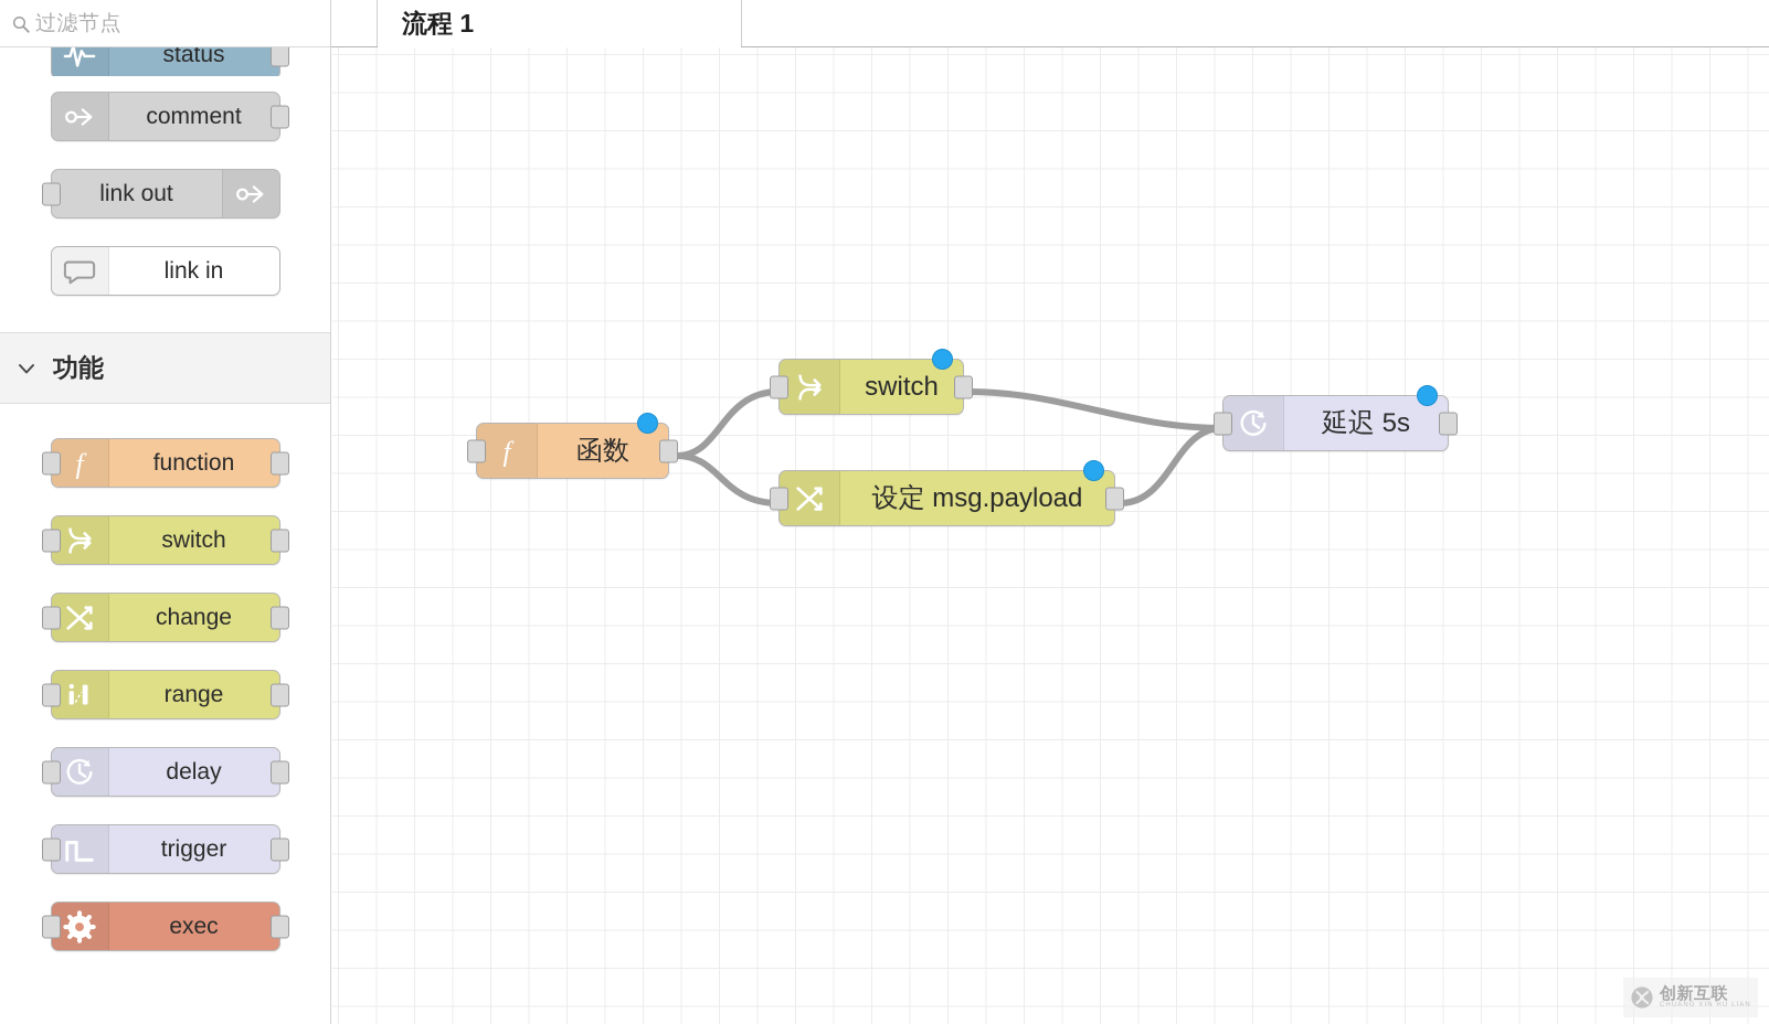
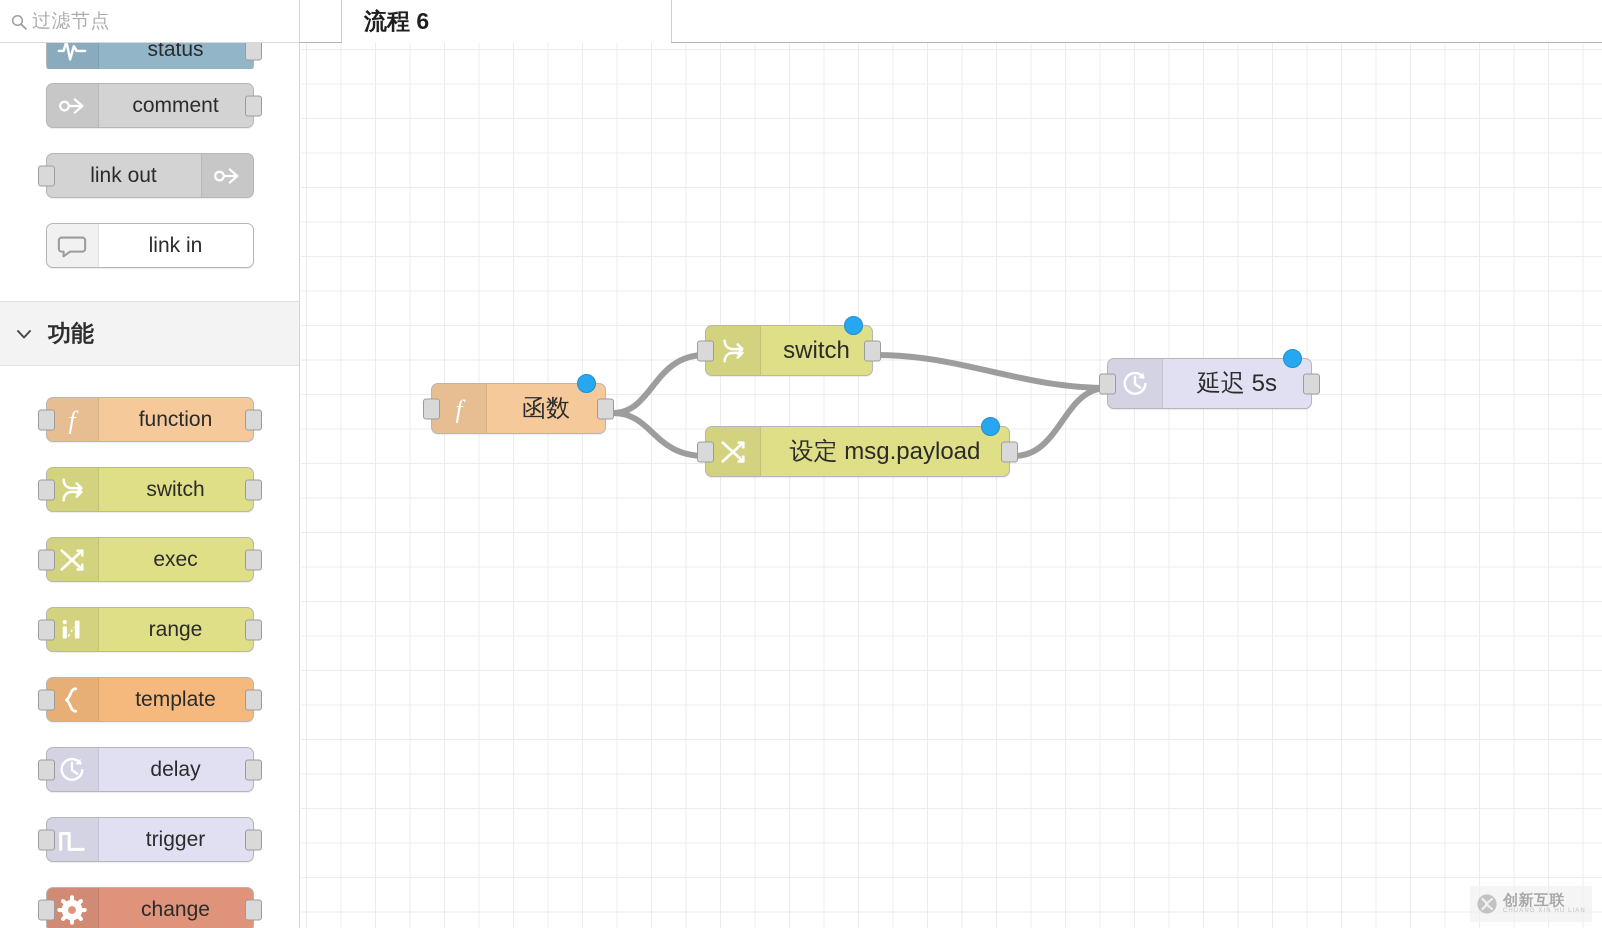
  过滤节点
  status
  comment
  link out
  link in
  功能
  f
  function
  switch
- change
+ exec
  range
+ template
  delay
  trigger
- exec
+ change
- 流程 1
+ 流程 6
  f
  函数
  switch
  设定 msg.payload
  延迟 5s
  创新互联
